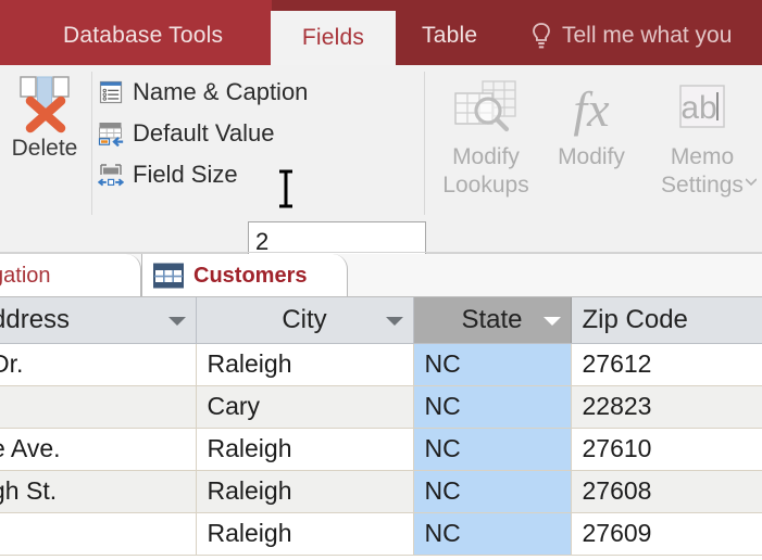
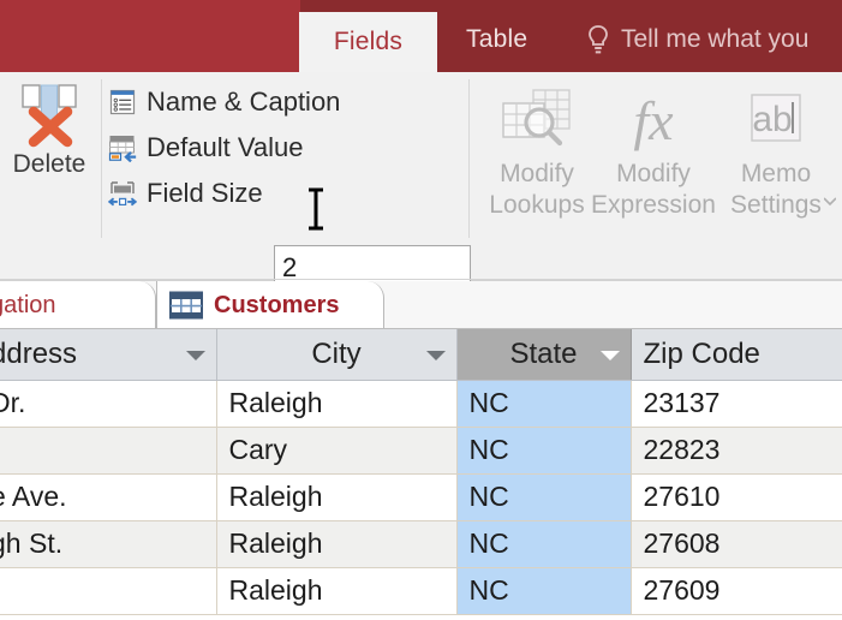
- Database Tools
  Fields
  Table
  Tell me what you
  Delete
  Name & Caption
  Default Value
  Field Size
  2
  Modify
  Lookups
  fx
  Modify
+ Expression
  ab
  Memo
  Settings
  Customers
  dress	City	State	Zip Code
- Dr.	Raleigh	NC	27612
+ Dr.	Raleigh	NC	23137
  	Cary	NC	22823
  Ave.	Raleigh	NC	27610
  h St.	Raleigh	NC	27608
  	Raleigh	NC	27609
